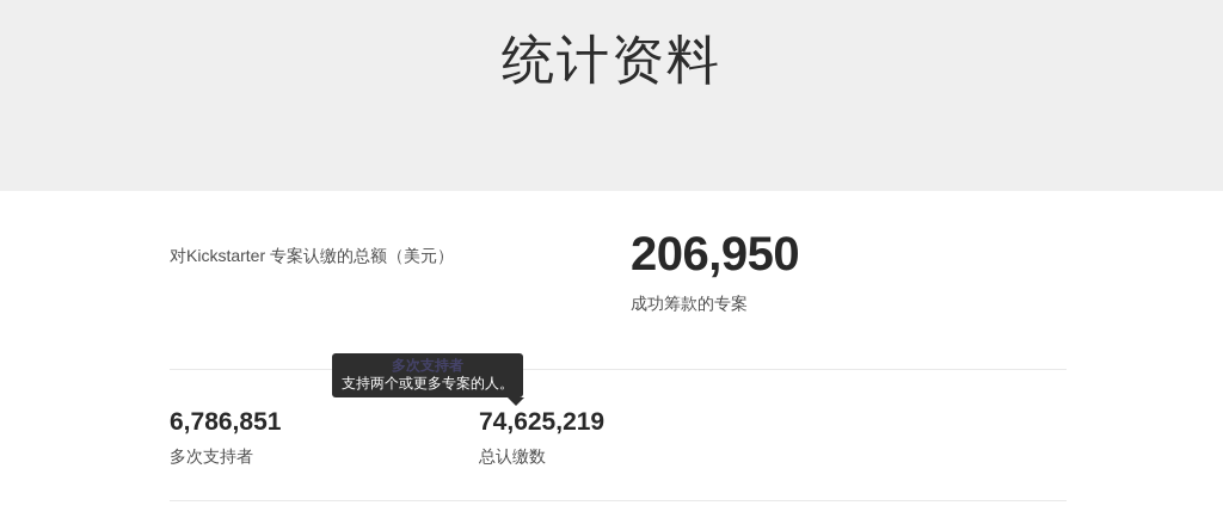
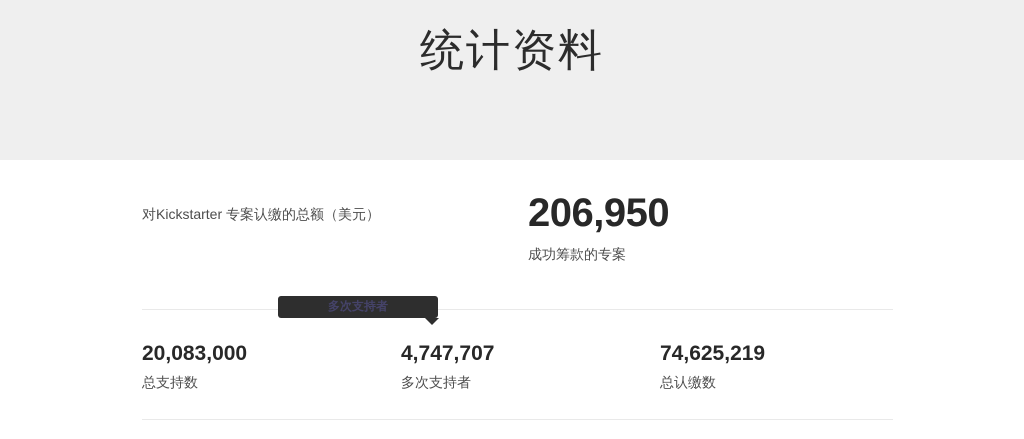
  统计资料
  对Kickstarter 专案认缴的总额（美元）
  206,950
  成功筹款的专案
+ 20,083,000
+ 总支持数
- 6,786,851
+ 4,747,707
  多次支持者
  74,625,219
  总认缴数
  多次支持者
- 支持两个或更多专案的人。
